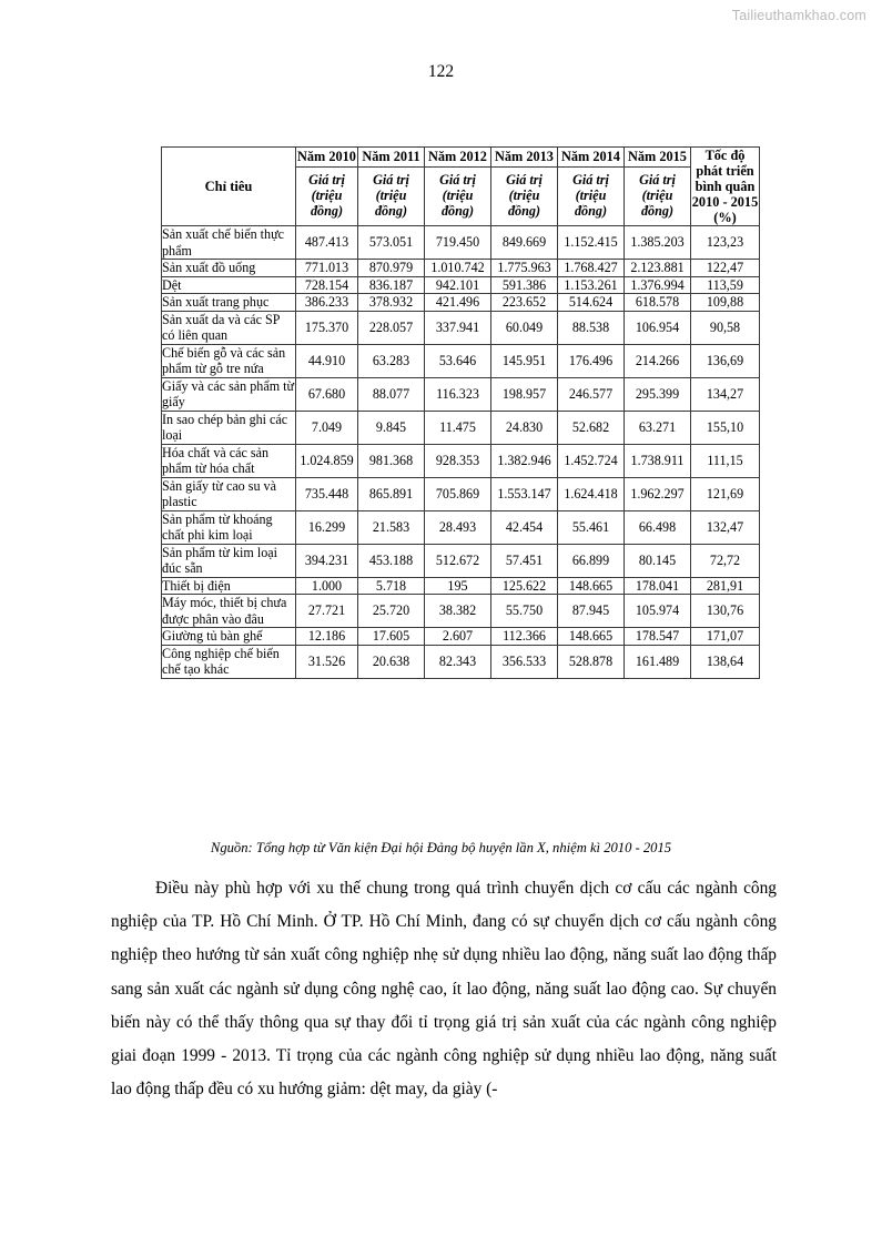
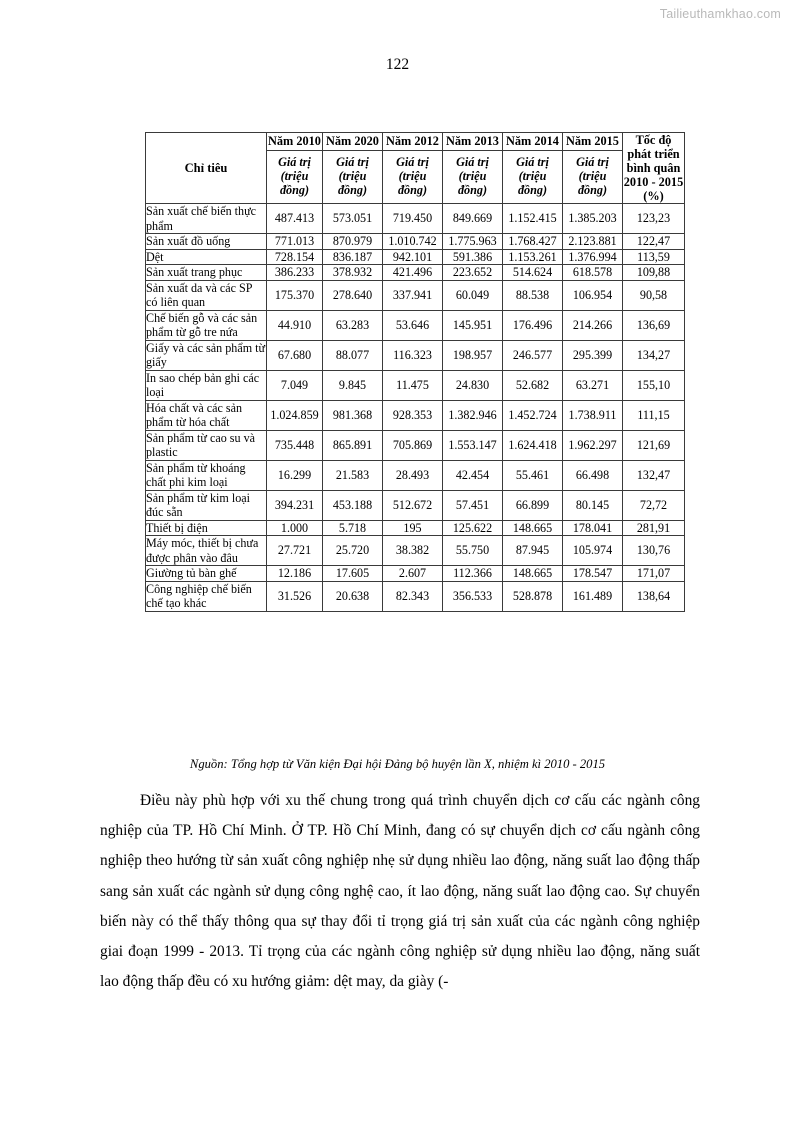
  Tailieuthamkhao.com
  122
- Chỉ tiêu	Năm 2010	Năm 2011	Năm 2012	Năm 2013	Năm 2014	Năm 2015	Tốc độ phát triển bình quân 2010 - 2015 (%)
+ Chỉ tiêu	Năm 2010	Năm 2020	Năm 2012	Năm 2013	Năm 2014	Năm 2015	Tốc độ phát triển bình quân 2010 - 2015 (%)
  Giá trị(triệu đồng)	Giá trị(triệu đồng)	Giá trị(triệu đồng)	Giá trị(triệu đồng)	Giá trị(triệu đồng)	Giá trị(triệu đồng)
  Sản xuất chế biến thực phẩm	487.413	573.051	719.450	849.669	1.152.415	1.385.203	123,23
  Sản xuất đồ uống	771.013	870.979	1.010.742	1.775.963	1.768.427	2.123.881	122,47
  Dệt	728.154	836.187	942.101	591.386	1.153.261	1.376.994	113,59
  Sản xuất trang phục	386.233	378.932	421.496	223.652	514.624	618.578	109,88
- Sản xuất da và các SP có liên quan	175.370	228.057	337.941	60.049	88.538	106.954	90,58
+ Sản xuất da và các SP có liên quan	175.370	278.640	337.941	60.049	88.538	106.954	90,58
  Chế biến gỗ và các sản phẩm từ gỗ tre nứa	44.910	63.283	53.646	145.951	176.496	214.266	136,69
  Giấy và các sản phẩm từ giấy	67.680	88.077	116.323	198.957	246.577	295.399	134,27
  In sao chép bản ghi các loại	7.049	9.845	11.475	24.830	52.682	63.271	155,10
  Hóa chất và các sản phẩm từ hóa chất	1.024.859	981.368	928.353	1.382.946	1.452.724	1.738.911	111,15
- Sản giấy từ cao su và plastic	735.448	865.891	705.869	1.553.147	1.624.418	1.962.297	121,69
+ Sản phẩm từ cao su và plastic	735.448	865.891	705.869	1.553.147	1.624.418	1.962.297	121,69
  Sản phẩm từ khoáng chất phi kim loại	16.299	21.583	28.493	42.454	55.461	66.498	132,47
  Sản phẩm từ kim loại đúc sẵn	394.231	453.188	512.672	57.451	66.899	80.145	72,72
  Thiết bị điện	1.000	5.718	195	125.622	148.665	178.041	281,91
  Máy móc, thiết bị chưa được phân vào đâu	27.721	25.720	38.382	55.750	87.945	105.974	130,76
  Giường tủ bàn ghế	12.186	17.605	2.607	112.366	148.665	178.547	171,07
  Công nghiệp chế biến chế tạo khác	31.526	20.638	82.343	356.533	528.878	161.489	138,64
  Nguồn: Tổng hợp từ Văn kiện Đại hội Đảng bộ huyện lần X, nhiệm kì 2010 - 2015
  Điều này phù hợp với xu thế chung trong quá trình chuyển dịch cơ cấu các ngành công nghiệp của TP. Hồ Chí Minh. Ở TP. Hồ Chí Minh, đang có sự chuyển dịch cơ cấu ngành công nghiệp theo hướng từ sản xuất công nghiệp nhẹ sử dụng nhiều lao động, năng suất lao động thấp sang sản xuất các ngành sử dụng công nghệ cao, ít lao động, năng suất lao động cao. Sự chuyển biến này có thể thấy thông qua sự thay đổi tỉ trọng giá trị sản xuất của các ngành công nghiệp giai đoạn 1999 - 2013. Tỉ trọng của các ngành công nghiệp sử dụng nhiều lao động, năng suất lao động thấp đều có xu hướng giảm: dệt may, da giày (-
